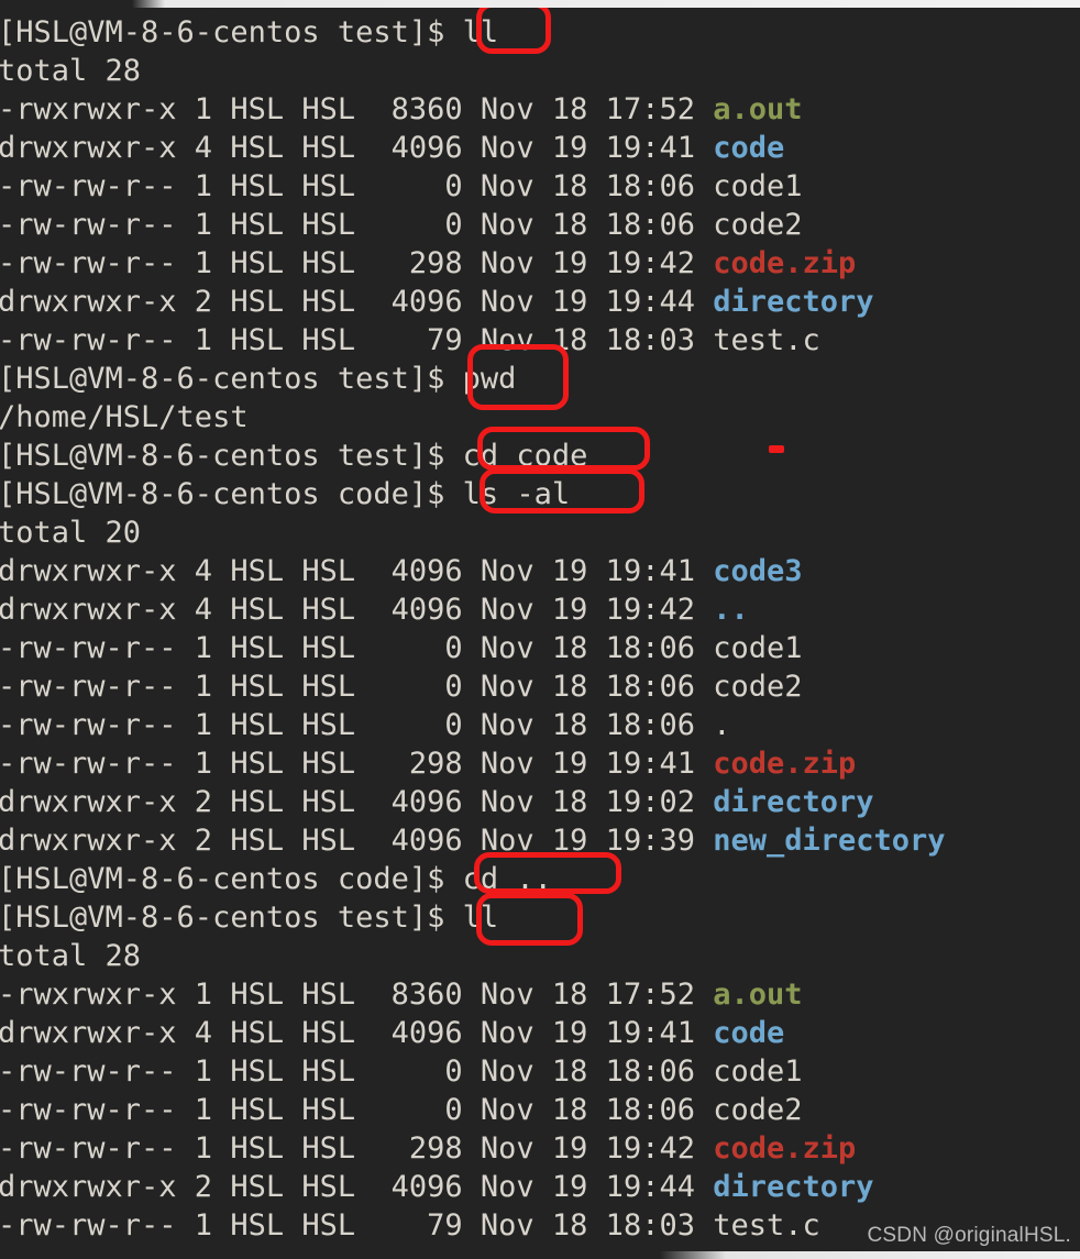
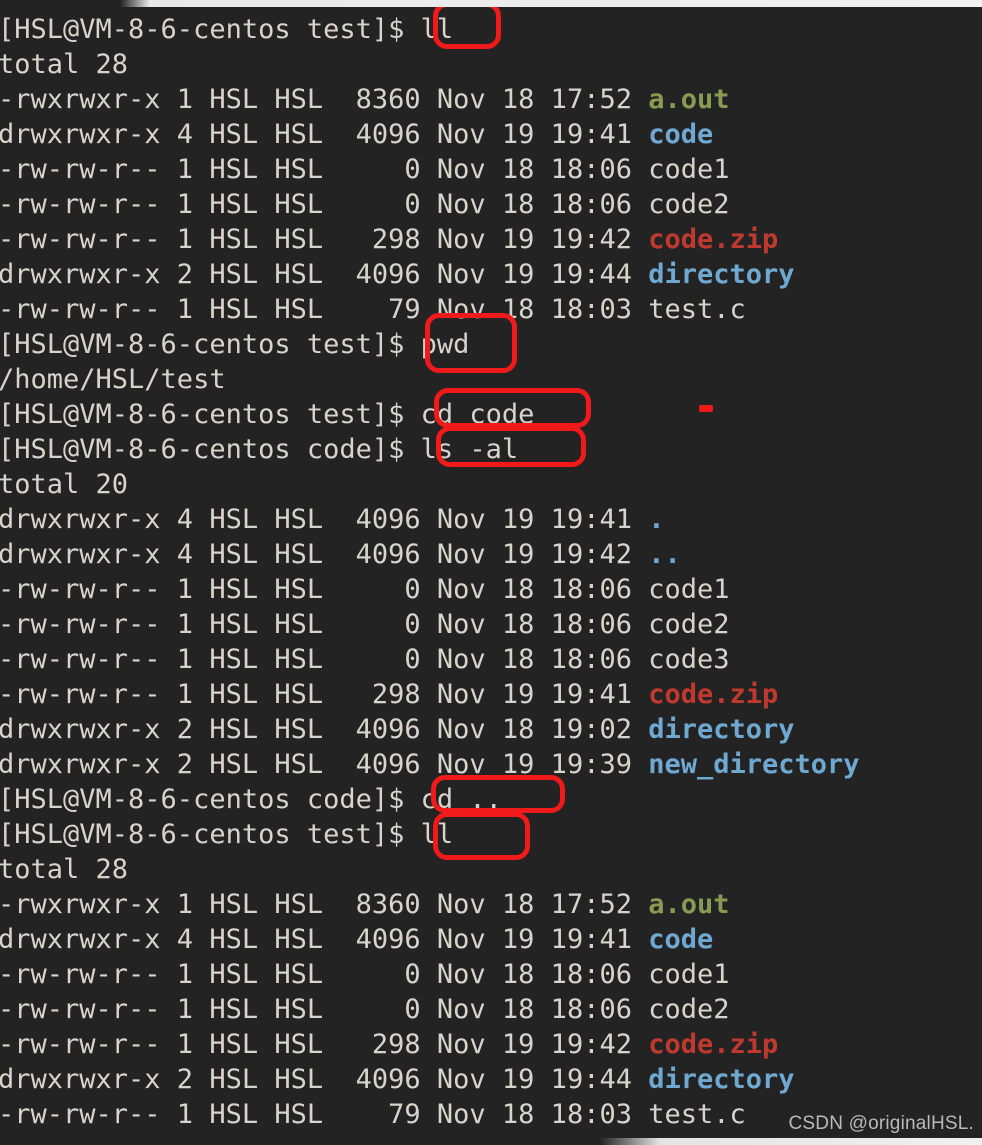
  [HSL@VM-8-6-centos test]$ ll
  total 28
  -rwxrwxr-x 1 HSL HSL 8360 Nov 18 17:52 a.out
  drwxrwxr-x 4 HSL HSL 4096 Nov 19 19:41 code
  -rw-rw-r-- 1 HSL HSL 0 Nov 18 18:06 code1
  -rw-rw-r-- 1 HSL HSL 0 Nov 18 18:06 code2
  -rw-rw-r-- 1 HSL HSL 298 Nov 19 19:42 code.zip
  drwxrwxr-x 2 HSL HSL 4096 Nov 19 19:44 directory
  -rw-rw-r-- 1 HSL HSL 79 Nov 18 18:03 test.c
  [HSL@VM-8-6-centos test]$ pwd
  /home/HSL/test
  [HSL@VM-8-6-centos test]$ cd code
  [HSL@VM-8-6-centos code]$ ls -al
  total 20
- drwxrwxr-x 4 HSL HSL 4096 Nov 19 19:41 code3
+ drwxrwxr-x 4 HSL HSL 4096 Nov 19 19:41 .
  drwxrwxr-x 4 HSL HSL 4096 Nov 19 19:42 ..
  -rw-rw-r-- 1 HSL HSL 0 Nov 18 18:06 code1
  -rw-rw-r-- 1 HSL HSL 0 Nov 18 18:06 code2
- -rw-rw-r-- 1 HSL HSL 0 Nov 18 18:06 .
+ -rw-rw-r-- 1 HSL HSL 0 Nov 18 18:06 code3
  -rw-rw-r-- 1 HSL HSL 298 Nov 19 19:41 code.zip
  drwxrwxr-x 2 HSL HSL 4096 Nov 18 19:02 directory
  drwxrwxr-x 2 HSL HSL 4096 Nov 19 19:39 new_directory
  [HSL@VM-8-6-centos code]$ cd ..
  [HSL@VM-8-6-centos test]$ ll
  total 28
  -rwxrwxr-x 1 HSL HSL 8360 Nov 18 17:52 a.out
  drwxrwxr-x 4 HSL HSL 4096 Nov 19 19:41 code
  -rw-rw-r-- 1 HSL HSL 0 Nov 18 18:06 code1
  -rw-rw-r-- 1 HSL HSL 0 Nov 18 18:06 code2
  -rw-rw-r-- 1 HSL HSL 298 Nov 19 19:42 code.zip
  drwxrwxr-x 2 HSL HSL 4096 Nov 19 19:44 directory
  -rw-rw-r-- 1 HSL HSL 79 Nov 18 18:03 test.c
  CSDN @originalHSL.
